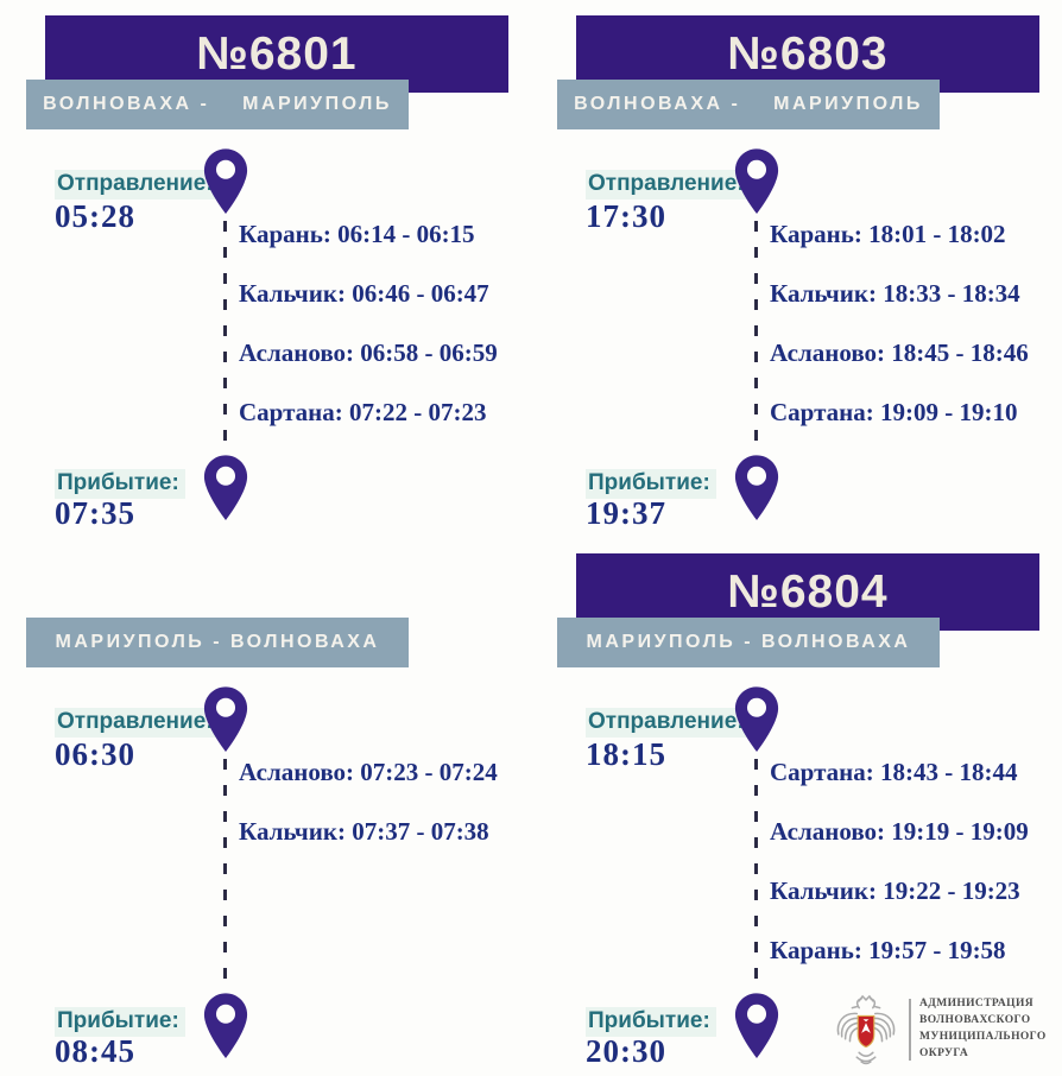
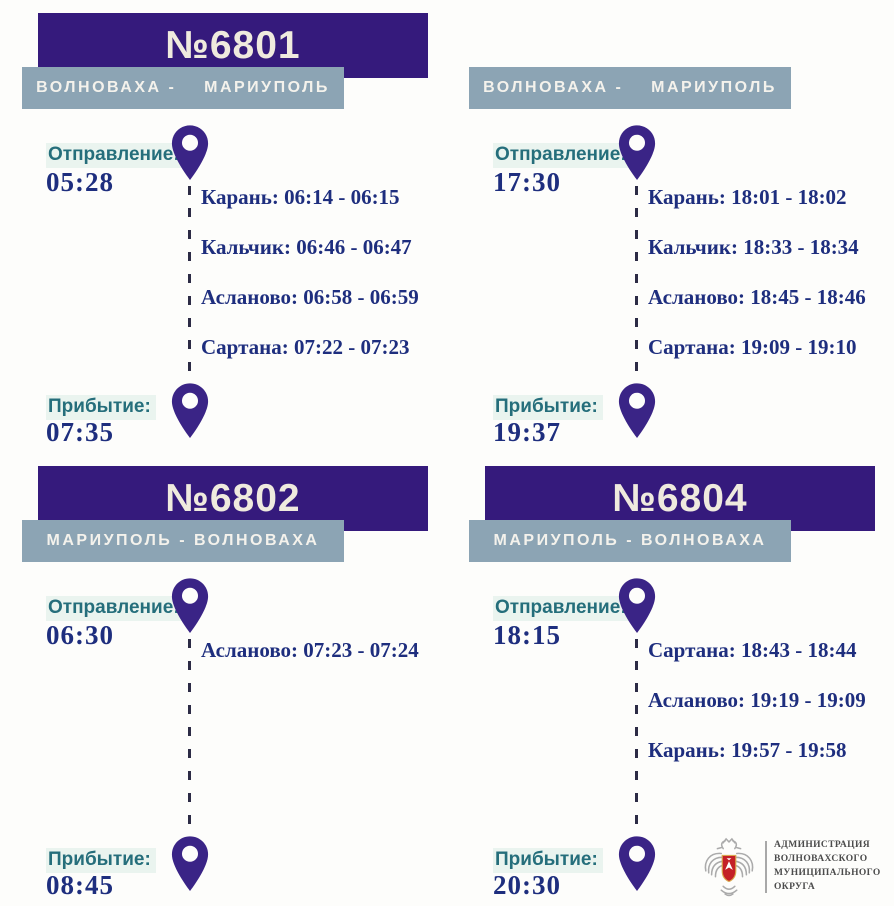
  №6801
  ВОЛНОВАХА - МАРИУПОЛЬ
  Отправление
  05:28
  Карань: 06:14 - 06:15
  Кальчик: 06:46 - 06:47
  Асланово: 06:58 - 06:59
  Сартана: 07:22 - 07:23
  Прибытие:
  07:35
- №6803
  ВОЛНОВАХА - МАРИУПОЛЬ
  Отправление
  17:30
  Карань: 18:01 - 18:02
  Кальчик: 18:33 - 18:34
  Асланово: 18:45 - 18:46
  Сартана: 19:09 - 19:10
  Прибытие:
  19:37
+ №6802
  МАРИУПОЛЬ - ВОЛНОВАХА
  Отправление
  06:30
  Асланово: 07:23 - 07:24
- Кальчик: 07:37 - 07:38
  Прибытие:
  08:45
  №6804
  МАРИУПОЛЬ - ВОЛНОВАХА
  Отправление
  18:15
  Сартана: 18:43 - 18:44
  Асланово: 19:19 - 19:09
- Кальчик: 19:22 - 19:23
  Карань: 19:57 - 19:58
  Прибытие:
  20:30
  АДМИНИСТРАЦИЯ
  ВОЛНОВАХСКОГО
  МУНИЦИПАЛЬНОГО
  ОКРУГА
